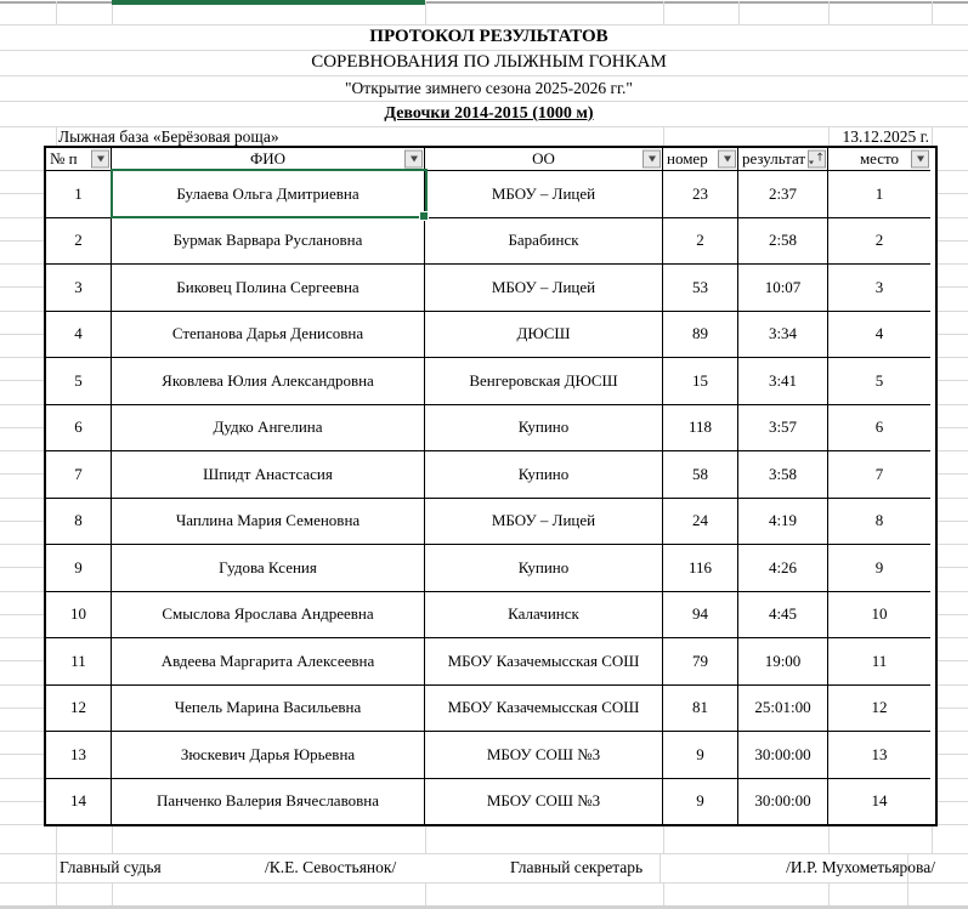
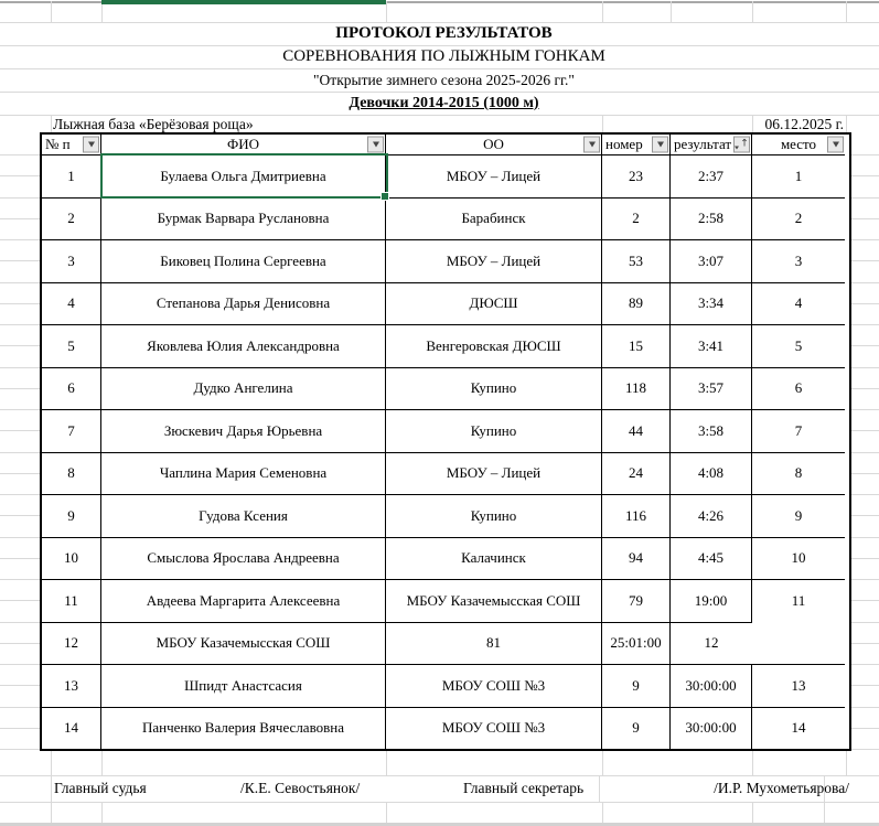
  ПРОТОКОЛ РЕЗУЛЬТАТОВ
  СОРЕВНОВАНИЯ ПО ЛЫЖНЫМ ГОНКАМ
  "Открытие зимнего сезона 2025-2026 гг."
  Девочки 2014-2015 (1000 м)
  Лыжная база «Берёзовая роща»
- 13.12.2025 г.
+ 06.12.2025 г.
  № п
  ФИО
  ОО
  номер
  результат
  ↑
  место
  1
  Булаева Ольга Дмитриевна
  МБОУ – Лицей
  23
  2:37
  1
  2
  Бурмак Варвара Руслановна
  Барабинск
  2
  2:58
  2
  3
  Биковец Полина Сергеевна
  МБОУ – Лицей
  53
- 10:07
+ 3:07
  3
  4
  Степанова Дарья Денисовна
  ДЮСШ
  89
  3:34
  4
  5
  Яковлева Юлия Александровна
  Венгеровская ДЮСШ
  15
  3:41
  5
  6
  Дудко Ангелина
  Купино
  118
  3:57
  6
  7
- Шпидт Анастсасия
+ Зюскевич Дарья Юрьевна
  Купино
- 58
+ 44
  3:58
  7
  8
  Чаплина Мария Семеновна
  МБОУ – Лицей
  24
- 4:19
+ 4:08
  8
  9
  Гудова Ксения
  Купино
  116
  4:26
  9
  10
  Смыслова Ярослава Андреевна
  Калачинск
  94
  4:45
  10
  11
  Авдеева Маргарита Алексеевна
  МБОУ Казачемысская СОШ
  79
  19:00
  11
  12
- Чепель Марина Васильевна
  МБОУ Казачемысская СОШ
  81
  25:01:00
  12
  13
- Зюскевич Дарья Юрьевна
+ Шпидт Анастсасия
  МБОУ СОШ №3
  9
  30:00:00
  13
  14
  Панченко Валерия Вячеславовна
  МБОУ СОШ №3
  9
  30:00:00
  14
  Главный судья
  /К.Е. Севостьянок/
  Главный секретарь
  /И.Р. Мухометьярова/
